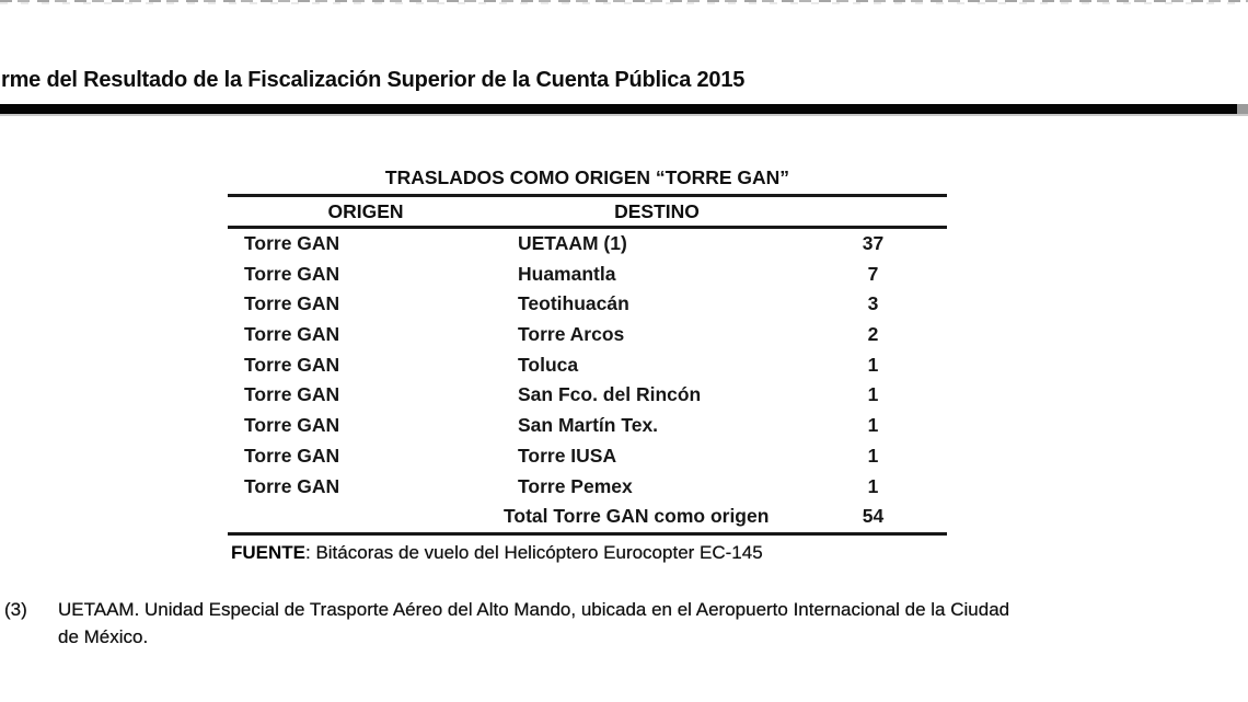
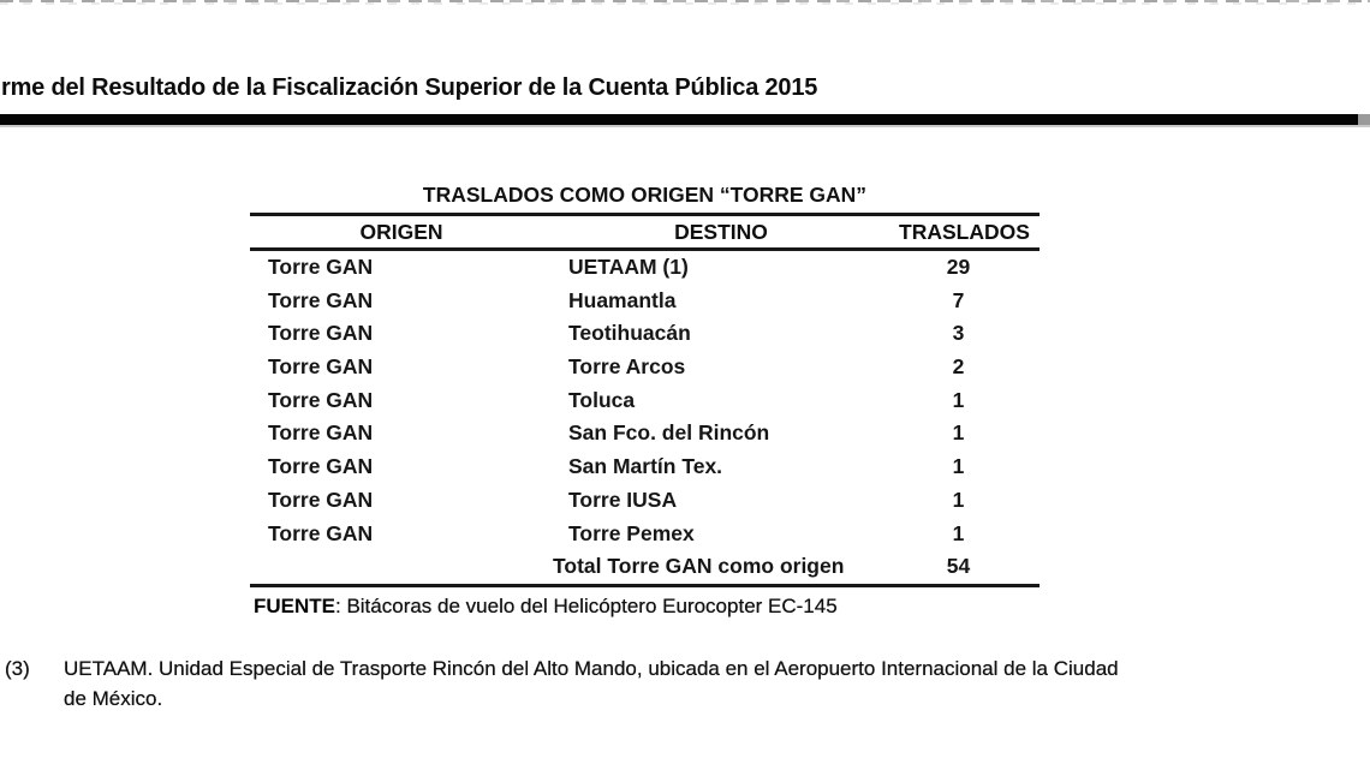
  rme del Resultado de la Fiscalización Superior de la Cuenta Pública 2015
  TRASLADOS COMO ORIGEN “TORRE GAN”
  ORIGEN
  DESTINO
+ TRASLADOS
  Torre GAN
  UETAAM (1)
- 37
+ 29
  Torre GAN
  Huamantla
  7
  Torre GAN
  Teotihuacán
  3
  Torre GAN
  Torre Arcos
  2
  Torre GAN
  Toluca
  1
  Torre GAN
  San Fco. del Rincón
  1
  Torre GAN
  San Martín Tex.
  1
  Torre GAN
  Torre IUSA
  1
  Torre GAN
  Torre Pemex
  1
  Total Torre GAN como origen
  54
  FUENTE: Bitácoras de vuelo del Helicóptero Eurocopter EC-145
  (3)
- UETAAM. Unidad Especial de Trasporte Aéreo del Alto Mando, ubicada en el Aeropuerto Internacional de la Ciudad
+ UETAAM. Unidad Especial de Trasporte Rincón del Alto Mando, ubicada en el Aeropuerto Internacional de la Ciudad
  de México.
